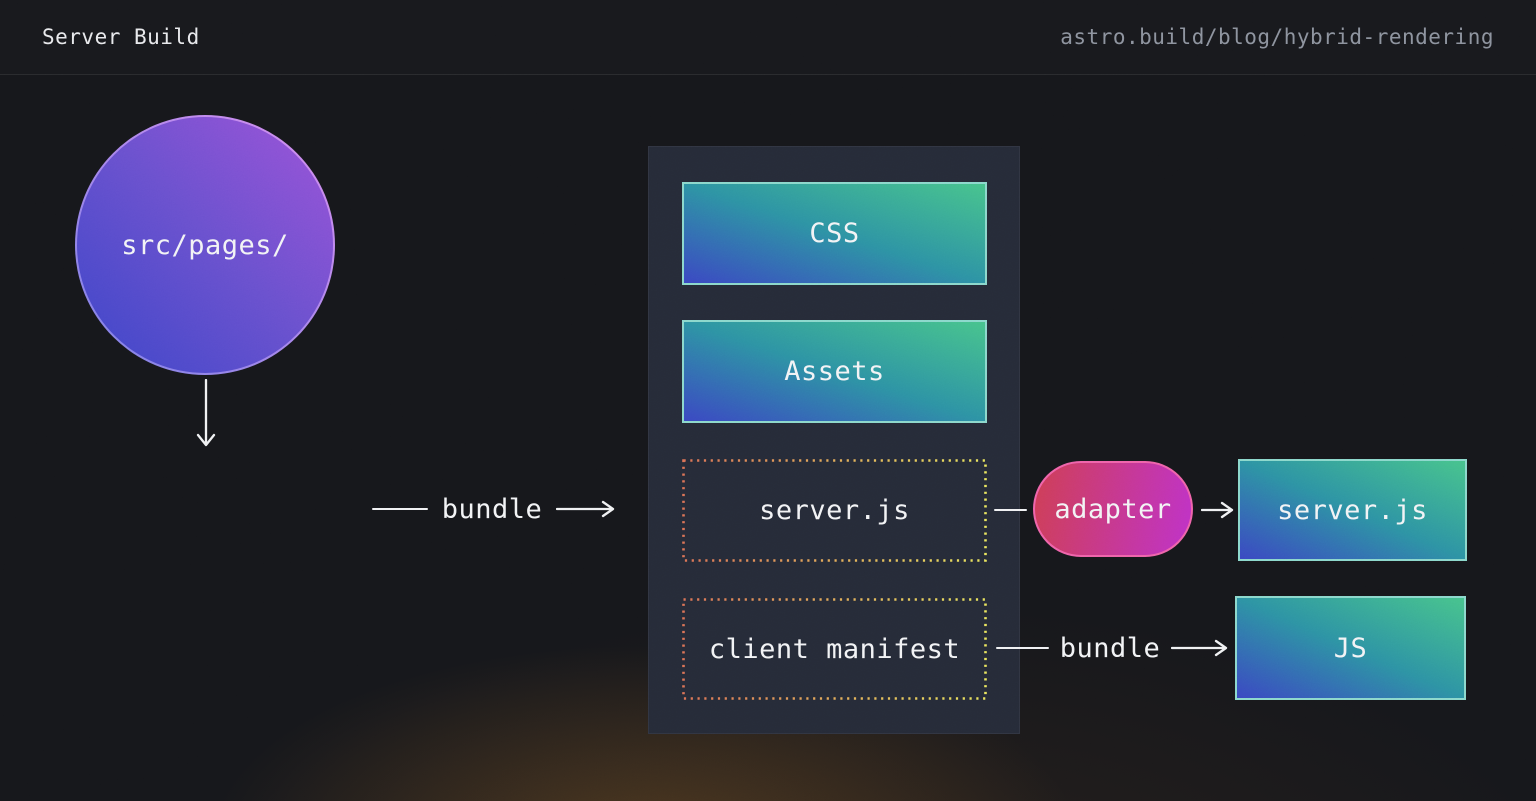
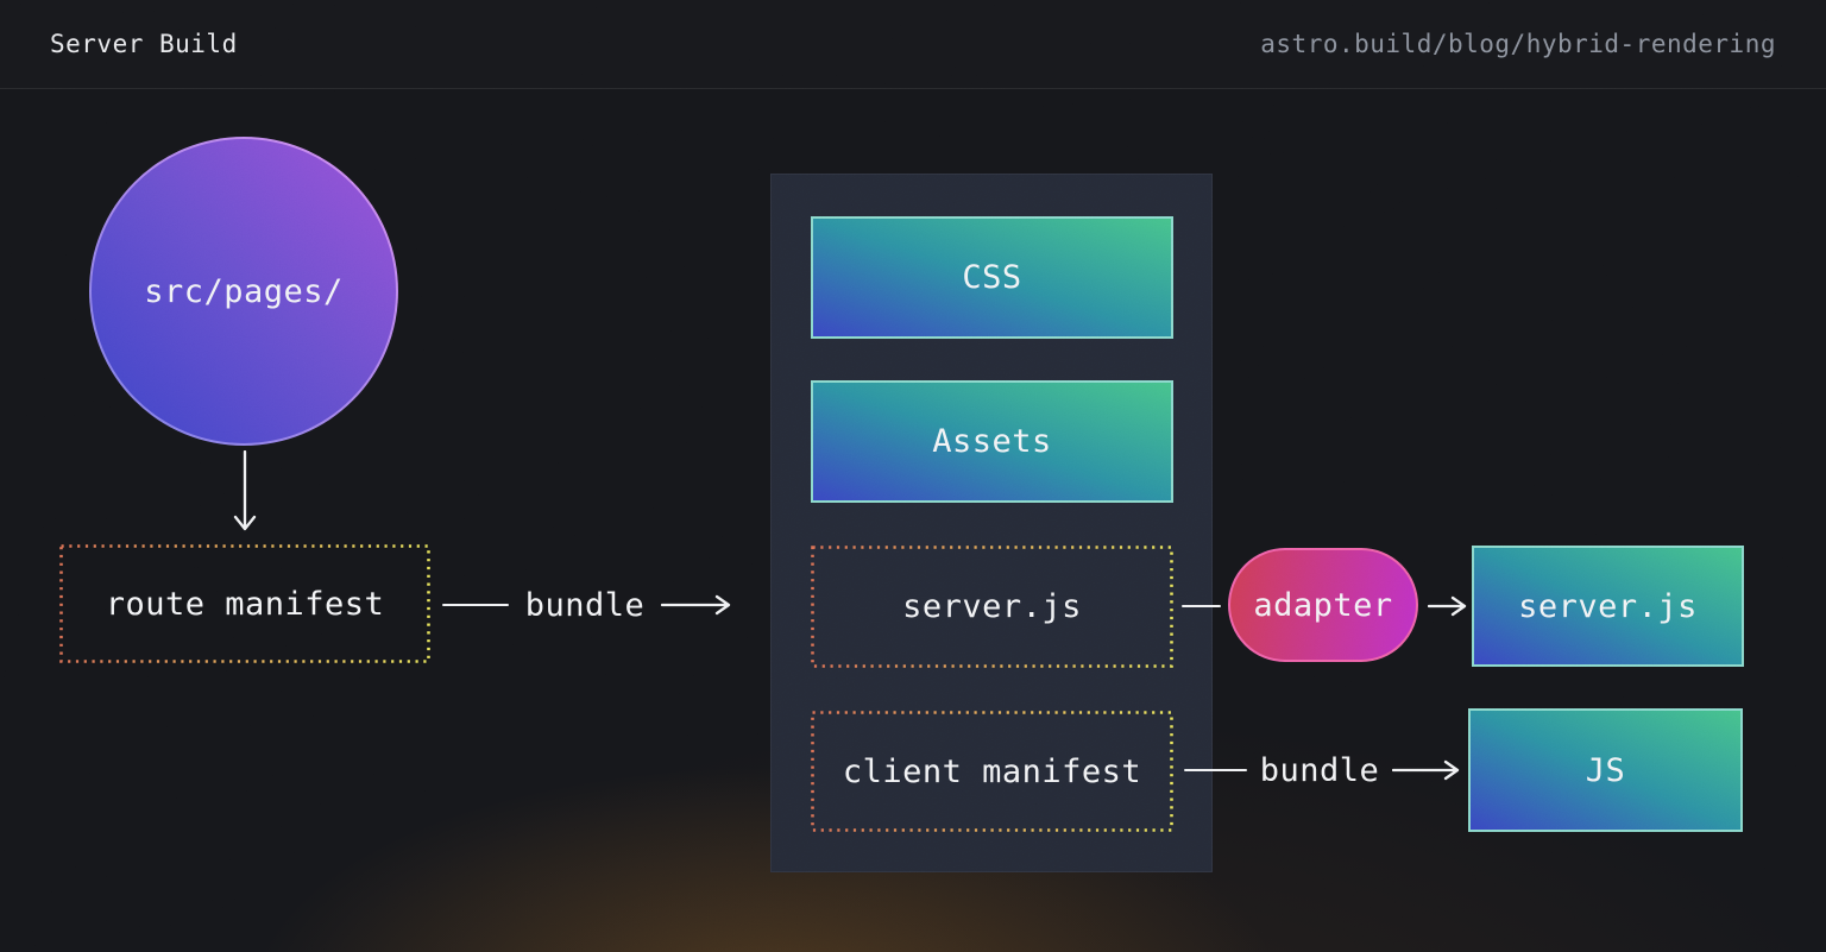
  Server Build
  astro.build/blog/hybrid-rendering
  src/pages/
+ route manifest
  bundle
  CSS
  Assets
  server.js
  client manifest
  adapter
  server.js
  bundle
  JS
